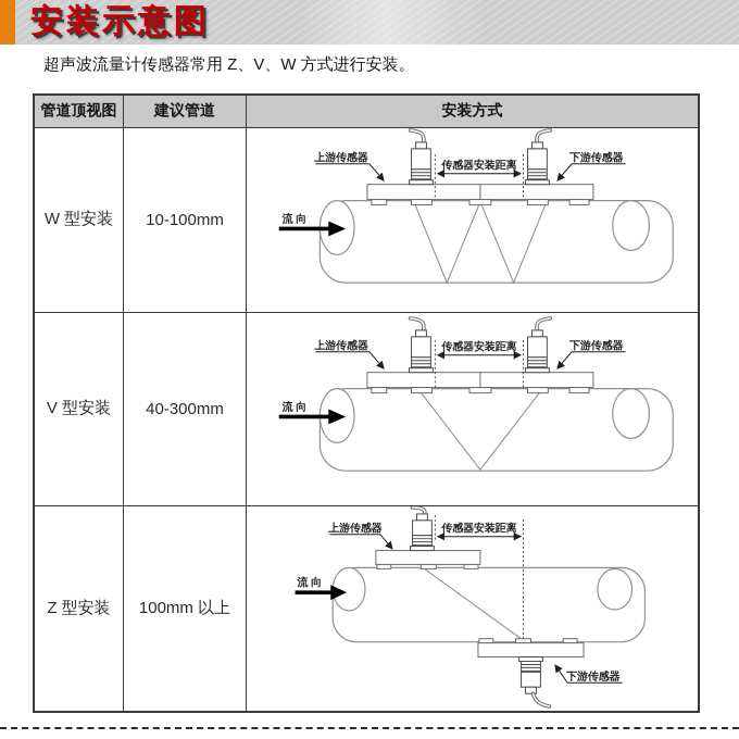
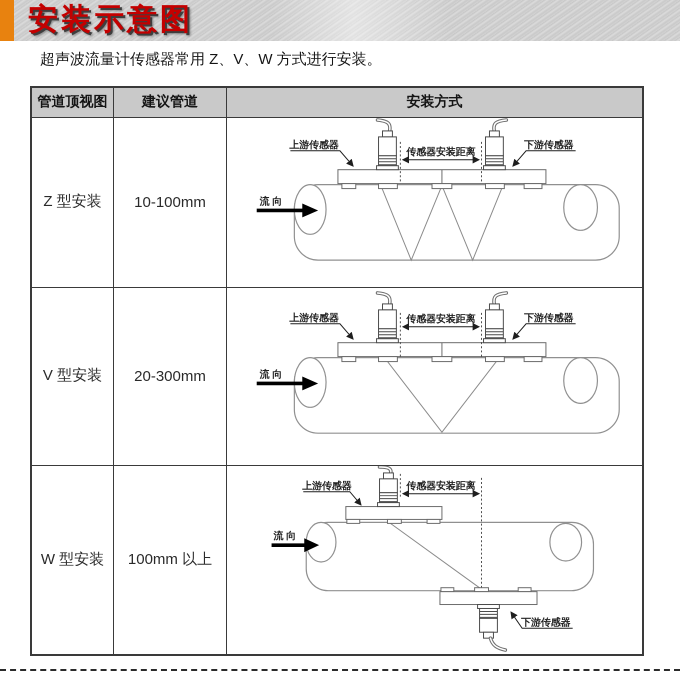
  安装示意图
  超声波流量计传感器常用 Z、V、W 方式进行安装。
  管道顶视图
  建议管道
  安装方式
- W 型安装
+ Z 型安装
  10-100mm
  传感器安装距离
  上游传感器
  下游传感器
  流 向
  V 型安装
- 40-300mm
+ 20-300mm
  传感器安装距离
  上游传感器
  下游传感器
  流 向
- Z 型安装
+ W 型安装
  100mm 以上
  传感器安装距离
  上游传感器
  流 向
  下游传感器
